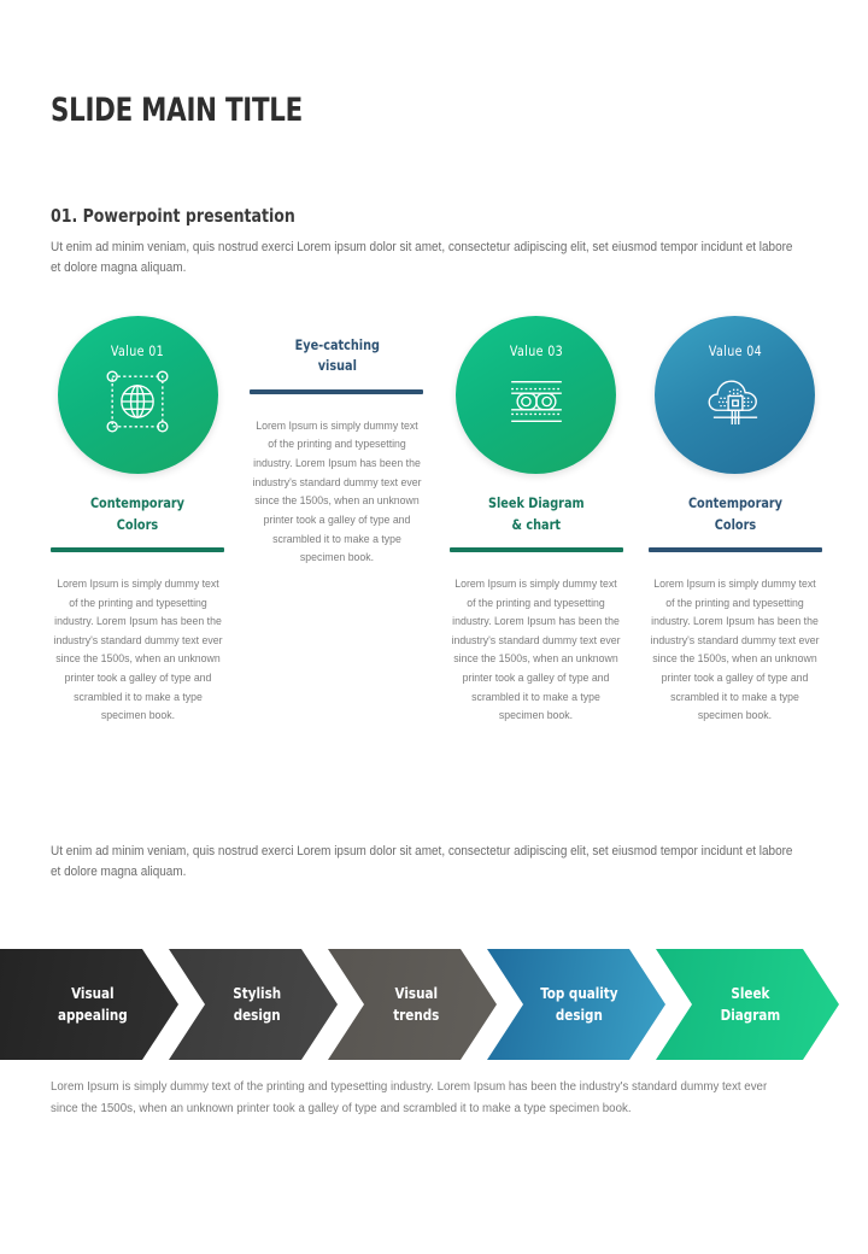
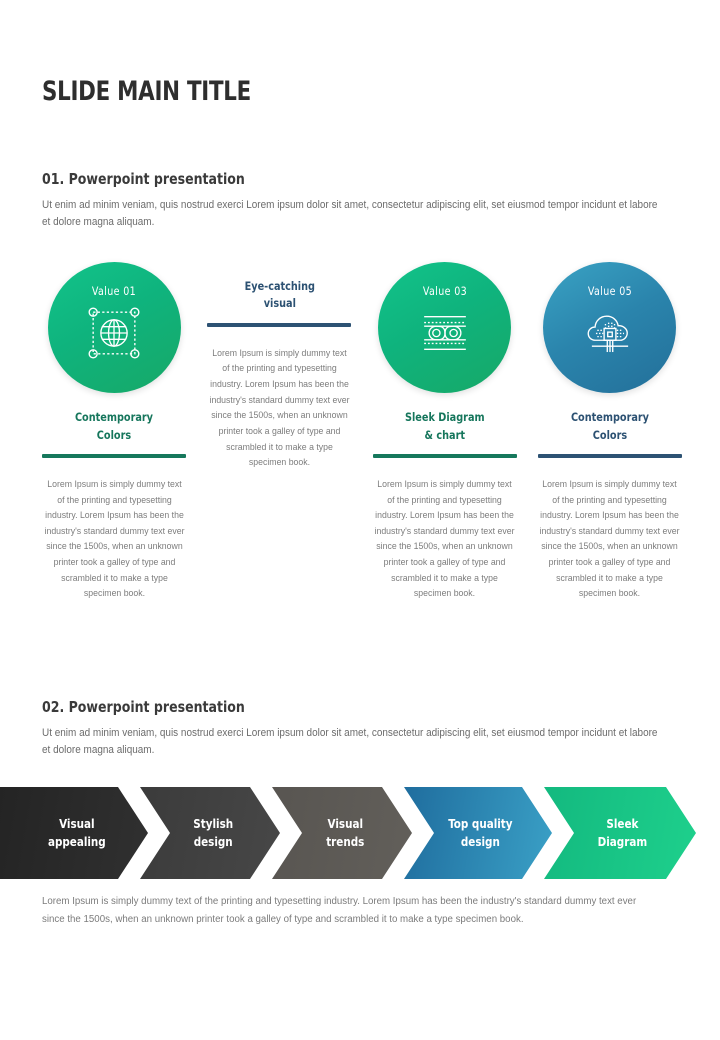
  SLIDE MAIN TITLE
  01. Powerpoint presentation
  Ut enim ad minim veniam, quis nostrud exerci Lorem ipsum dolor sit amet, consectetur adipiscing elit, set eiusmod tempor incidunt et labore et dolore magna aliquam.
  Value 01
  Contemporary
  Colors
  Lorem Ipsum is simply dummy text of the printing and typesetting industry. Lorem Ipsum has been the industry's standard dummy text ever since the 1500s, when an unknown printer took a galley of type and scrambled it to make a type specimen book.
  Eye-catching
  visual
  Lorem Ipsum is simply dummy text of the printing and typesetting industry. Lorem Ipsum has been the industry's standard dummy text ever since the 1500s, when an unknown printer took a galley of type and scrambled it to make a type specimen book.
  Value 03
  Sleek Diagram
  & chart
  Lorem Ipsum is simply dummy text of the printing and typesetting industry. Lorem Ipsum has been the industry's standard dummy text ever since the 1500s, when an unknown printer took a galley of type and scrambled it to make a type specimen book.
- Value 04
+ Value 05
  Contemporary
  Colors
  Lorem Ipsum is simply dummy text of the printing and typesetting industry. Lorem Ipsum has been the industry's standard dummy text ever since the 1500s, when an unknown printer took a galley of type and scrambled it to make a type specimen book.
+ 02. Powerpoint presentation
  Ut enim ad minim veniam, quis nostrud exerci Lorem ipsum dolor sit amet, consectetur adipiscing elit, set eiusmod tempor incidunt et labore et dolore magna aliquam.
  Visual
  appealing
  Stylish
  design
  Visual
  trends
  Top quality
  design
  Sleek
  Diagram
  Lorem Ipsum is simply dummy text of the printing and typesetting industry. Lorem Ipsum has been the industry's standard dummy text ever since the 1500s, when an unknown printer took a galley of type and scrambled it to make a type specimen book.
